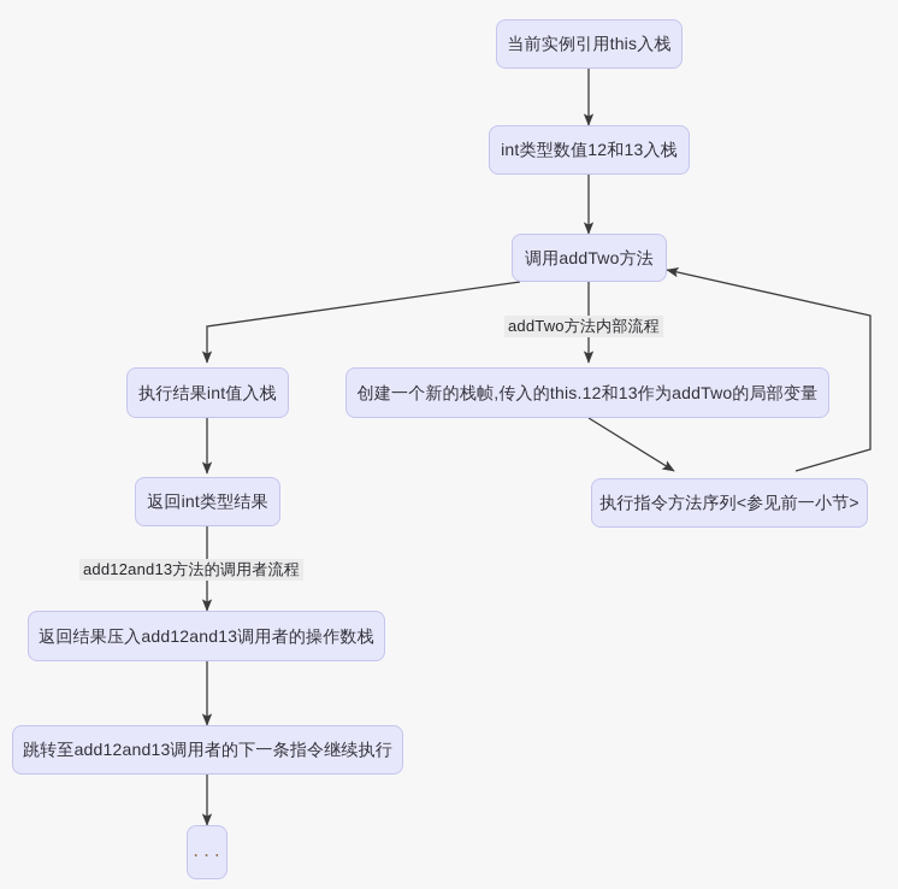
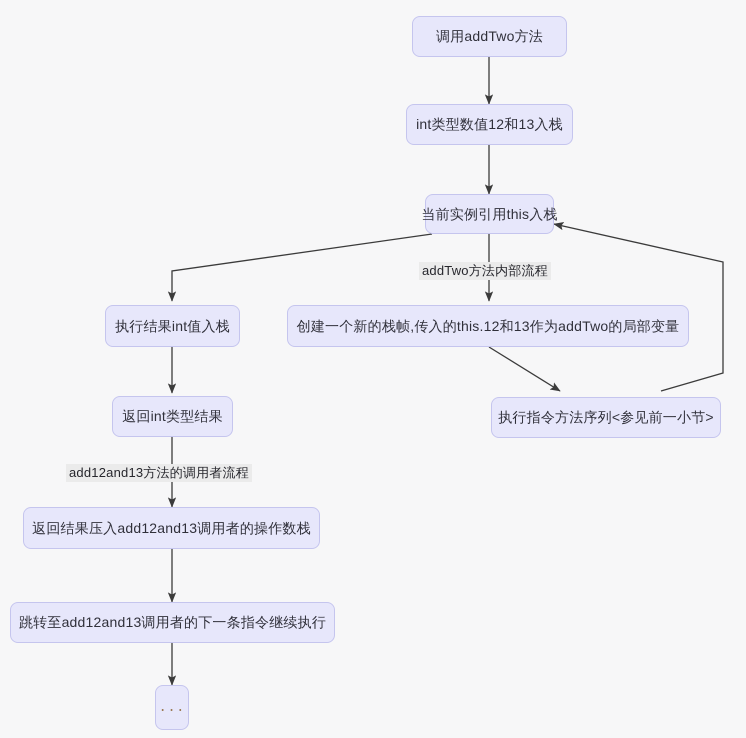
- 当前实例引用this入栈
+ 调用addTwo方法
  int类型数值12和13入栈
- 调用addTwo方法
+ 当前实例引用this入栈
  执行结果int值入栈
  创建一个新的栈帧,传入的this.12和13作为addTwo的局部变量
  返回int类型结果
  执行指令方法序列<参见前一小节>
  返回结果压入add12and13调用者的操作数栈
  跳转至add12and13调用者的下一条指令继续执行
  ...
  addTwo方法内部流程
  add12and13方法的调用者流程
